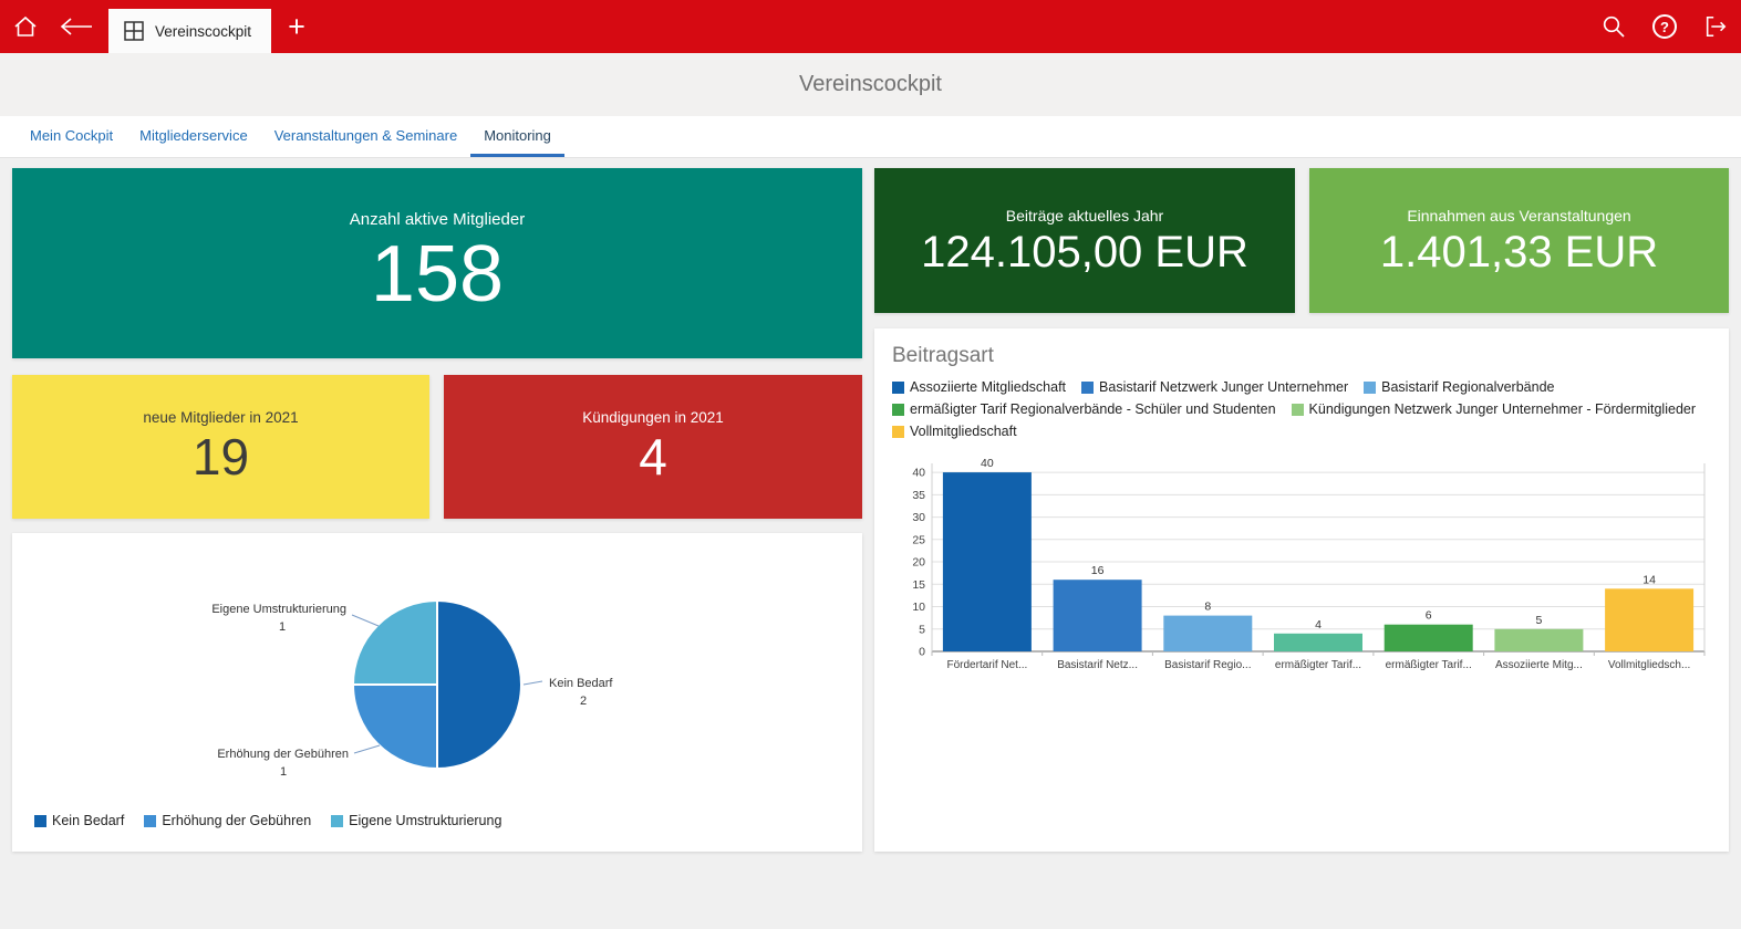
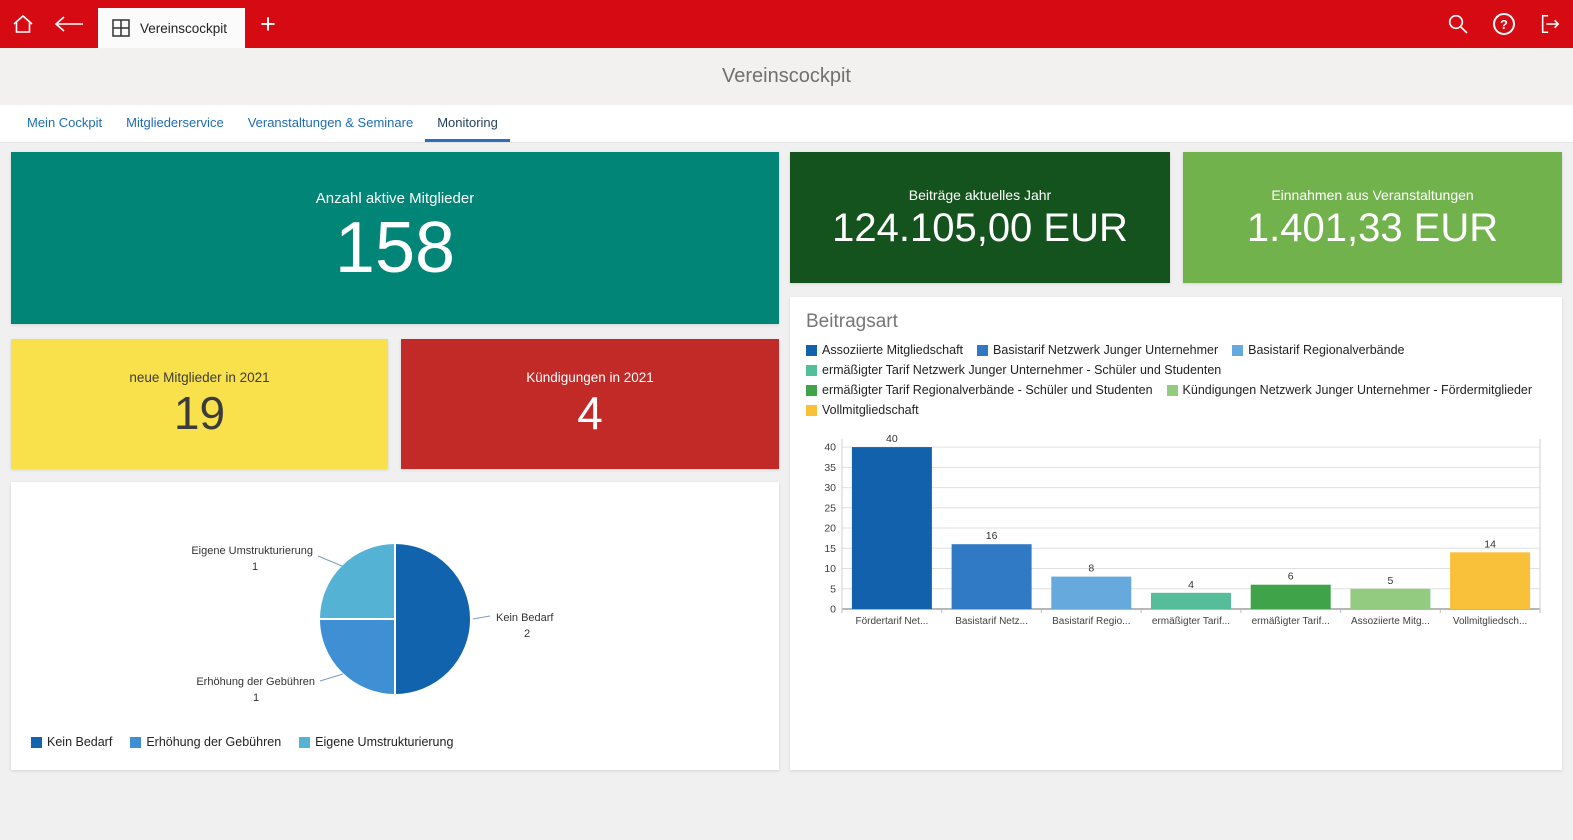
  Vereinscockpit
  +
  ?
  Vereinscockpit
  Mein Cockpit
  Mitgliederservice
  Veranstaltungen & Seminare
  Monitoring
  Anzahl aktive Mitglieder
  158
  neue Mitglieder in 2021
  19
  Kündigungen in 2021
  4
  Kein Bedarf
  2
  Erhöhung der Gebühren
  1
  Eigene Umstrukturierung
  1
  Kein Bedarf
  Erhöhung der Gebühren
  Eigene Umstrukturierung
  Beiträge aktuelles Jahr
  124.105,00 EUR
  Einnahmen aus Veranstaltungen
  1.401,33 EUR
  Beitragsart
  Assoziierte Mitgliedschaft
  Basistarif Netzwerk Junger Unternehmer
  Basistarif Regionalverbände
+ ermäßigter Tarif Netzwerk Junger Unternehmer - Schüler und Studenten
  ermäßigter Tarif Regionalverbände - Schüler und Studenten
  Kündigungen Netzwerk Junger Unternehmer - Fördermitglieder
  Vollmitgliedschaft
  0
  5
  10
  15
  20
  25
  30
  35
  40
  40
  Fördertarif Net...
  16
  Basistarif Netz...
  8
  Basistarif Regio...
  4
  ermäßigter Tarif...
  6
  ermäßigter Tarif...
  5
  Assoziierte Mitg...
  14
  Vollmitgliedsch...
